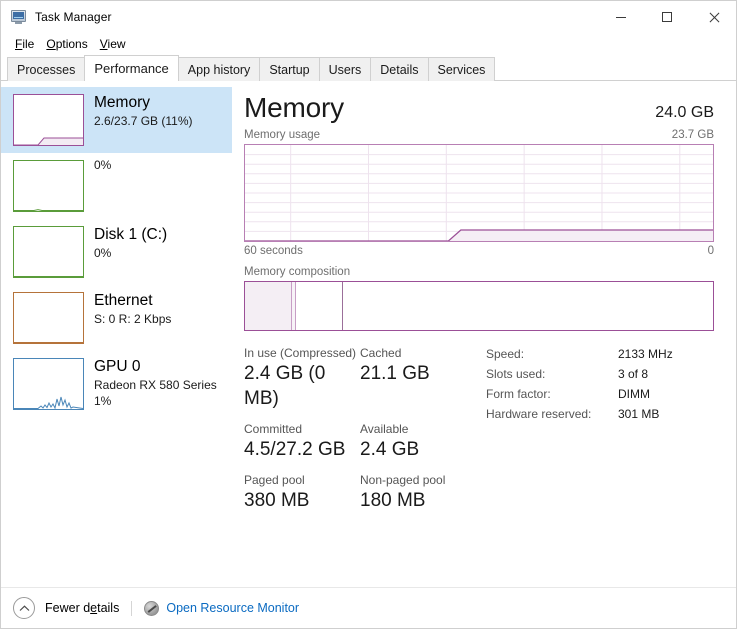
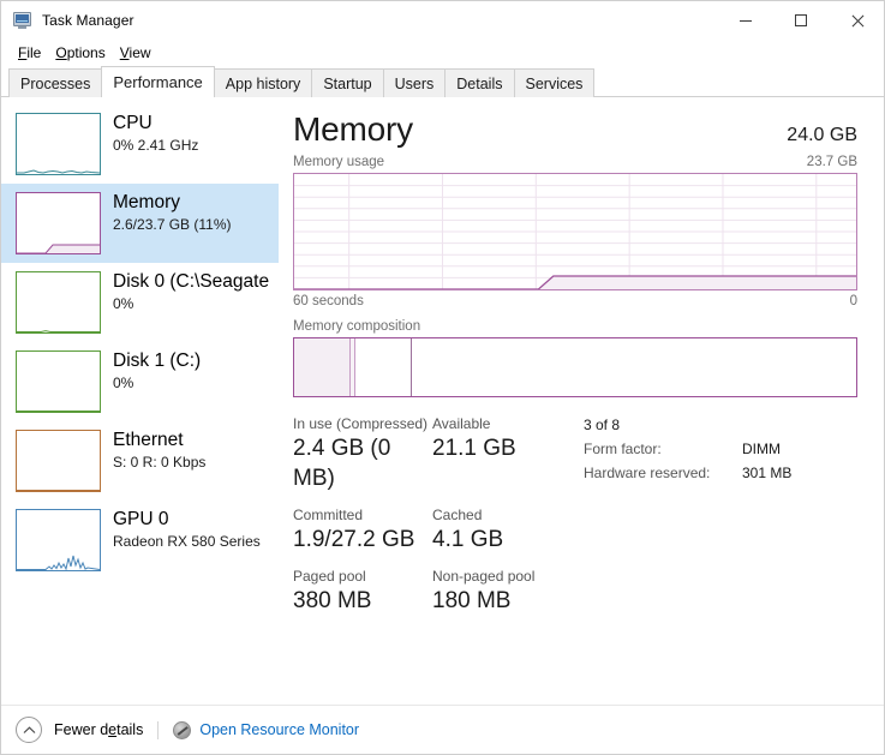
  Task Manager
  File
  Options
  View
  Processes
  Performance
  App history
  Startup
  Users
  Details
  Services
+ CPU
+ 0% 2.41 GHz
  Memory
  2.6/23.7 GB (11%)
+ Disk 0 (C:\Seagate
  0%
  Disk 1 (C:)
  0%
  Ethernet
- S: 0 R: 2 Kbps
+ S: 0 R: 0 Kbps
  GPU 0
  Radeon RX 580 Series
- 1%
  Memory
  24.0 GB
  Memory usage
  23.7 GB
  60 seconds
  0
  Memory composition
  In use (Compressed)
  2.4 GB (0 MB)
- Cached
+ Available
  21.1 GB
  Committed
- 4.5/27.2 GB
+ 1.9/27.2 GB
- Available
+ Cached
- 2.4 GB
+ 4.1 GB
  Paged pool
  380 MB
  Non-paged pool
  180 MB
- Speed:
- 2133 MHz
- Slots used:
  3 of 8
  Form factor:
  DIMM
  Hardware reserved:
  301 MB
  Fewer details
  Open Resource Monitor
